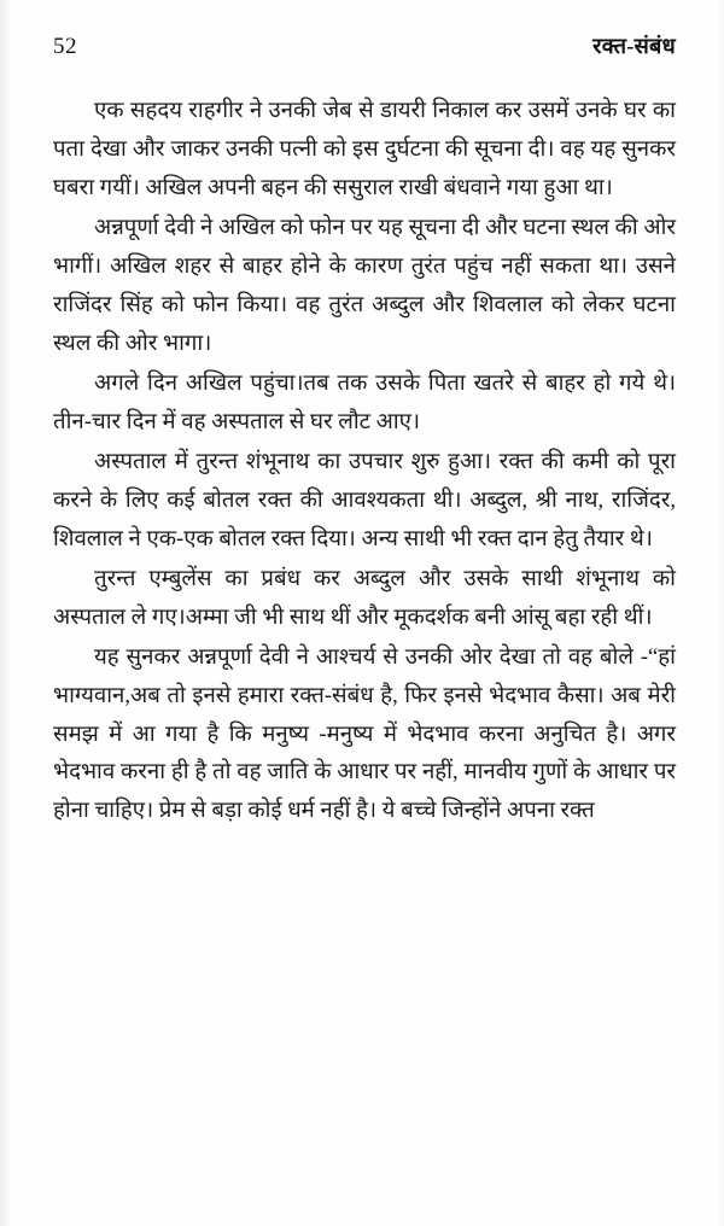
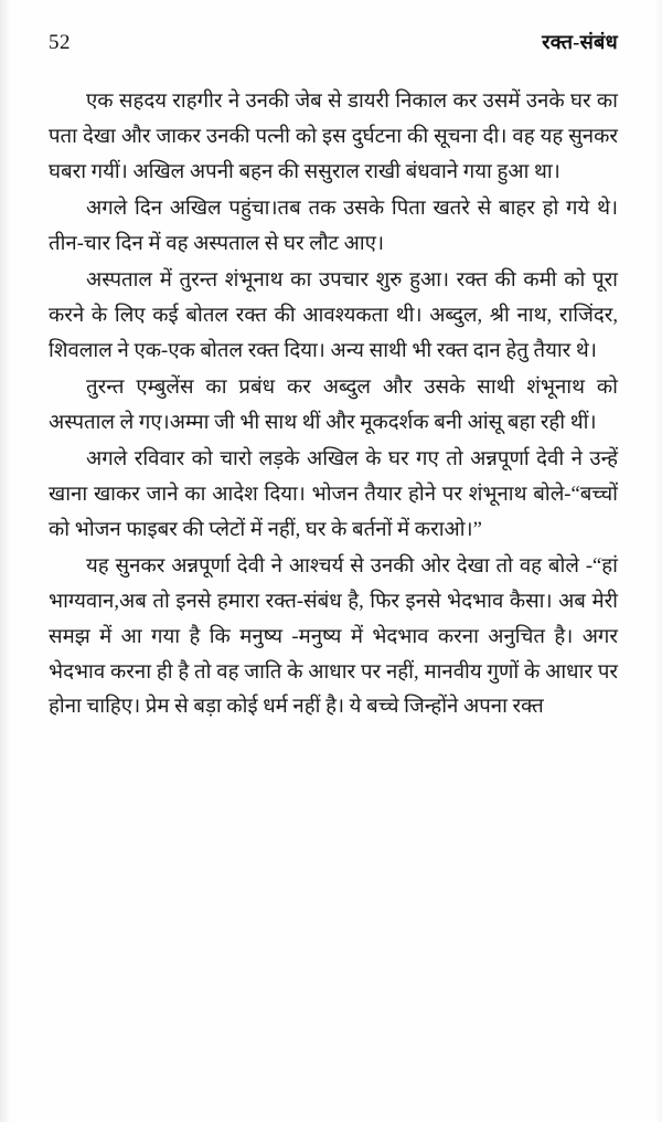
  52
  रक्त-संबंध
  एक सहदय राहगीर ने उनकी जेब से डायरी निकाल कर उसमें उनके घर का पता देखा और जाकर उनकी पत्नी को इस दुर्घटना की सूचना दी। वह यह सुनकर घबरा गयीं। अखिल अपनी बहन की ससुराल राखी बंधवाने गया हुआ था।
- अन्नपूर्णा देवी ने अखिल को फोन पर यह सूचना दी और घटना स्थल की ओर भागीं। अखिल शहर से बाहर होने के कारण तुरंत पहुंच नहीं सकता था। उसने राजिंदर सिंह को फोन किया। वह तुरंत अब्दुल और शिवलाल को लेकर घटना स्थल की ओर भागा।
  अगले दिन अखिल पहुंचा।तब तक उसके पिता खतरे से बाहर हो गये थे। तीन-चार दिन में वह अस्पताल से घर लौट आए।
  अस्पताल में तुरन्त शंभूनाथ का उपचार शुरु हुआ। रक्त की कमी को पूरा करने के लिए कई बोतल रक्त की आवश्यकता थी। अब्दुल, श्री नाथ, राजिंदर, शिवलाल ने एक-एक बोतल रक्त दिया। अन्य साथी भी रक्त दान हेतु तैयार थे।
  तुरन्त एम्बुलेंस का प्रबंध कर अब्दुल और उसके साथी शंभूनाथ को अस्पताल ले गए।अम्मा जी भी साथ थीं और मूकदर्शक बनी आंसू बहा रही थीं।
+ अगले रविवार को चारो लड़के अखिल के घर गए तो अन्नपूर्णा देवी ने उन्हें खाना खाकर जाने का आदेश दिया। भोजन तैयार होने पर शंभूनाथ बोले-“बच्चों को भोजन फाइबर की प्लेटों में नहीं, घर के बर्तनों में कराओ।”
  यह सुनकर अन्नपूर्णा देवी ने आश्चर्य से उनकी ओर देखा तो वह बोले -“हां भाग्यवान,अब तो इनसे हमारा रक्त-संबंध है, फिर इनसे भेदभाव कैसा। अब मेरी समझ में आ गया है कि मनुष्य -मनुष्य में भेदभाव करना अनुचित है। अगर भेदभाव करना ही है तो वह जाति के आधार पर नहीं, मानवीय गुणों के आधार पर होना चाहिए। प्रेम से बड़ा कोई धर्म नहीं है। ये बच्चे जिन्होंने अपना रक्त
